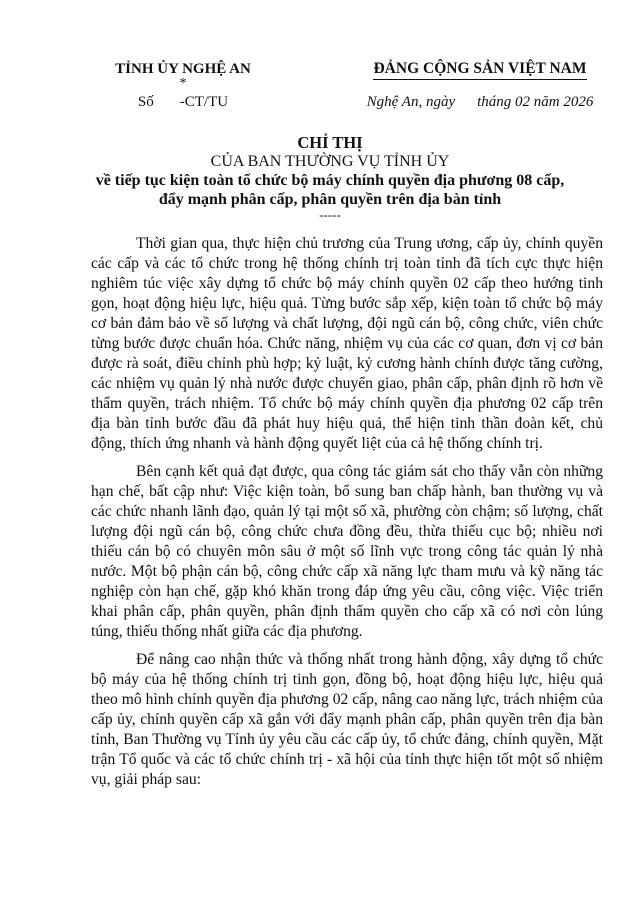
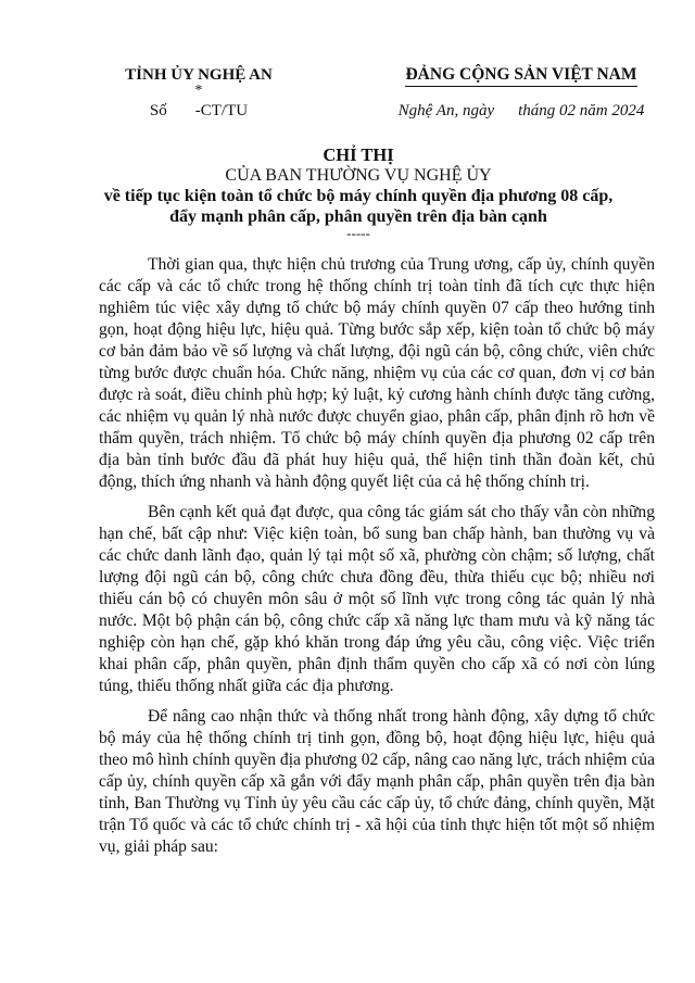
  TỈNH ỦY NGHỆ AN
  *
  Số -CT/TU
  ĐẢNG CỘNG SẢN VIỆT NAM
- Nghệ An, ngày tháng 02 năm 2026
+ Nghệ An, ngày tháng 02 năm 2024
  CHỈ THỊ
- CỦA BAN THƯỜNG VỤ TỈNH ỦY
+ CỦA BAN THƯỜNG VỤ NGHỆ ỦY
  về tiếp tục kiện toàn tổ chức bộ máy chính quyền địa phương 08 cấp,
- đẩy mạnh phân cấp, phân quyền trên địa bàn tỉnh
+ đẩy mạnh phân cấp, phân quyền trên địa bàn cạnh
  -----
- Thời gian qua, thực hiện chủ trương của Trung ương, cấp ủy, chính quyền các cấp và các tổ chức trong hệ thống chính trị toàn tỉnh đã tích cực thực hiện nghiêm túc việc xây dựng tổ chức bộ máy chính quyền 02 cấp theo hướng tinh gọn, hoạt động hiệu lực, hiệu quả. Từng bước sắp xếp, kiện toàn tổ chức bộ máy cơ bản đảm bảo về số lượng và chất lượng, đội ngũ cán bộ, công chức, viên chức từng bước được chuẩn hóa. Chức năng, nhiệm vụ của các cơ quan, đơn vị cơ bản được rà soát, điều chỉnh phù hợp; kỷ luật, kỷ cương hành chính được tăng cường, các nhiệm vụ quản lý nhà nước được chuyển giao, phân cấp, phân định rõ hơn về thẩm quyền, trách nhiệm. Tổ chức bộ máy chính quyền địa phương 02 cấp trên địa bàn tỉnh bước đầu đã phát huy hiệu quả, thể hiện tinh thần đoàn kết, chủ động, thích ứng nhanh và hành động quyết liệt của cả hệ thống chính trị.
+ Thời gian qua, thực hiện chủ trương của Trung ương, cấp ủy, chính quyền các cấp và các tổ chức trong hệ thống chính trị toàn tỉnh đã tích cực thực hiện nghiêm túc việc xây dựng tổ chức bộ máy chính quyền 07 cấp theo hướng tinh gọn, hoạt động hiệu lực, hiệu quả. Từng bước sắp xếp, kiện toàn tổ chức bộ máy cơ bản đảm bảo về số lượng và chất lượng, đội ngũ cán bộ, công chức, viên chức từng bước được chuẩn hóa. Chức năng, nhiệm vụ của các cơ quan, đơn vị cơ bản được rà soát, điều chỉnh phù hợp; kỷ luật, kỷ cương hành chính được tăng cường, các nhiệm vụ quản lý nhà nước được chuyển giao, phân cấp, phân định rõ hơn về thẩm quyền, trách nhiệm. Tổ chức bộ máy chính quyền địa phương 02 cấp trên địa bàn tỉnh bước đầu đã phát huy hiệu quả, thể hiện tinh thần đoàn kết, chủ động, thích ứng nhanh và hành động quyết liệt của cả hệ thống chính trị.
- Bên cạnh kết quả đạt được, qua công tác giám sát cho thấy vẫn còn những hạn chế, bất cập như: Việc kiện toàn, bổ sung ban chấp hành, ban thường vụ và các chức nhanh lãnh đạo, quản lý tại một số xã, phường còn chậm; số lượng, chất lượng đội ngũ cán bộ, công chức chưa đồng đều, thừa thiếu cục bộ; nhiều nơi thiếu cán bộ có chuyên môn sâu ở một số lĩnh vực trong công tác quản lý nhà nước. Một bộ phận cán bộ, công chức cấp xã năng lực tham mưu và kỹ năng tác nghiệp còn hạn chế, gặp khó khăn trong đáp ứng yêu cầu, công việc. Việc triển khai phân cấp, phân quyền, phân định thẩm quyền cho cấp xã có nơi còn lúng túng, thiếu thống nhất giữa các địa phương.
+ Bên cạnh kết quả đạt được, qua công tác giám sát cho thấy vẫn còn những hạn chế, bất cập như: Việc kiện toàn, bổ sung ban chấp hành, ban thường vụ và các chức danh lãnh đạo, quản lý tại một số xã, phường còn chậm; số lượng, chất lượng đội ngũ cán bộ, công chức chưa đồng đều, thừa thiếu cục bộ; nhiều nơi thiếu cán bộ có chuyên môn sâu ở một số lĩnh vực trong công tác quản lý nhà nước. Một bộ phận cán bộ, công chức cấp xã năng lực tham mưu và kỹ năng tác nghiệp còn hạn chế, gặp khó khăn trong đáp ứng yêu cầu, công việc. Việc triển khai phân cấp, phân quyền, phân định thẩm quyền cho cấp xã có nơi còn lúng túng, thiếu thống nhất giữa các địa phương.
  Để nâng cao nhận thức và thống nhất trong hành động, xây dựng tổ chức bộ máy của hệ thống chính trị tinh gọn, đồng bộ, hoạt động hiệu lực, hiệu quả theo mô hình chính quyền địa phương 02 cấp, nâng cao năng lực, trách nhiệm của cấp ủy, chính quyền cấp xã gắn với đẩy mạnh phân cấp, phân quyền trên địa bàn tỉnh, Ban Thường vụ Tỉnh ủy yêu cầu các cấp ủy, tổ chức đảng, chính quyền, Mặt trận Tổ quốc và các tổ chức chính trị - xã hội của tỉnh thực hiện tốt một số nhiệm vụ, giải pháp sau:
